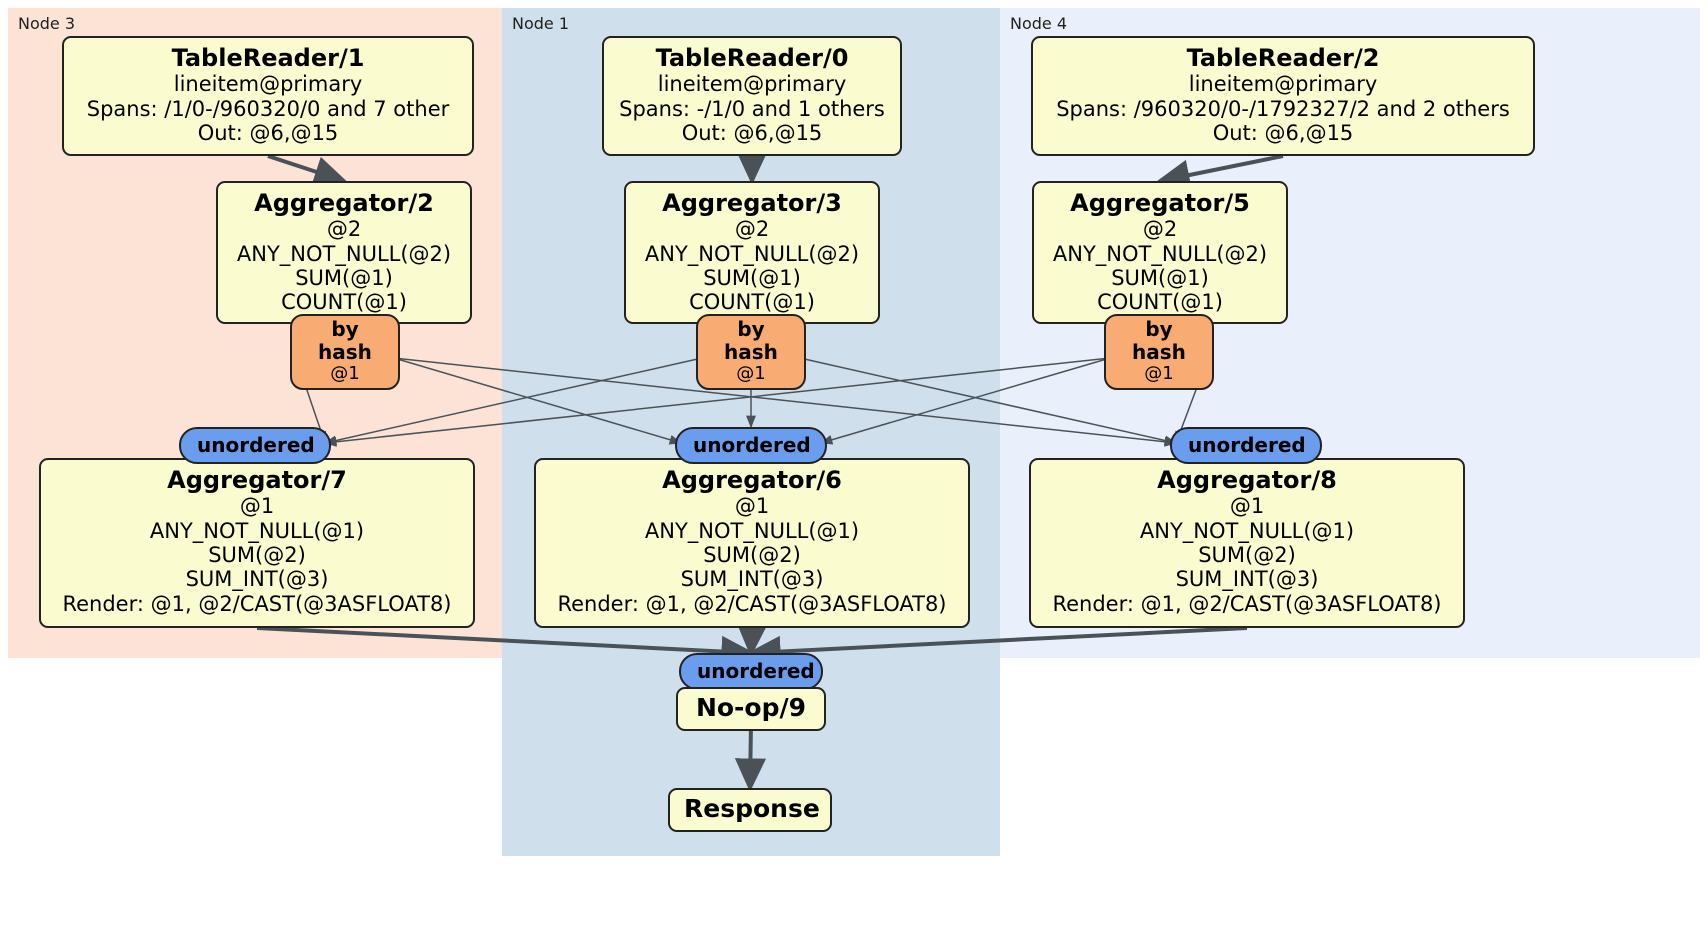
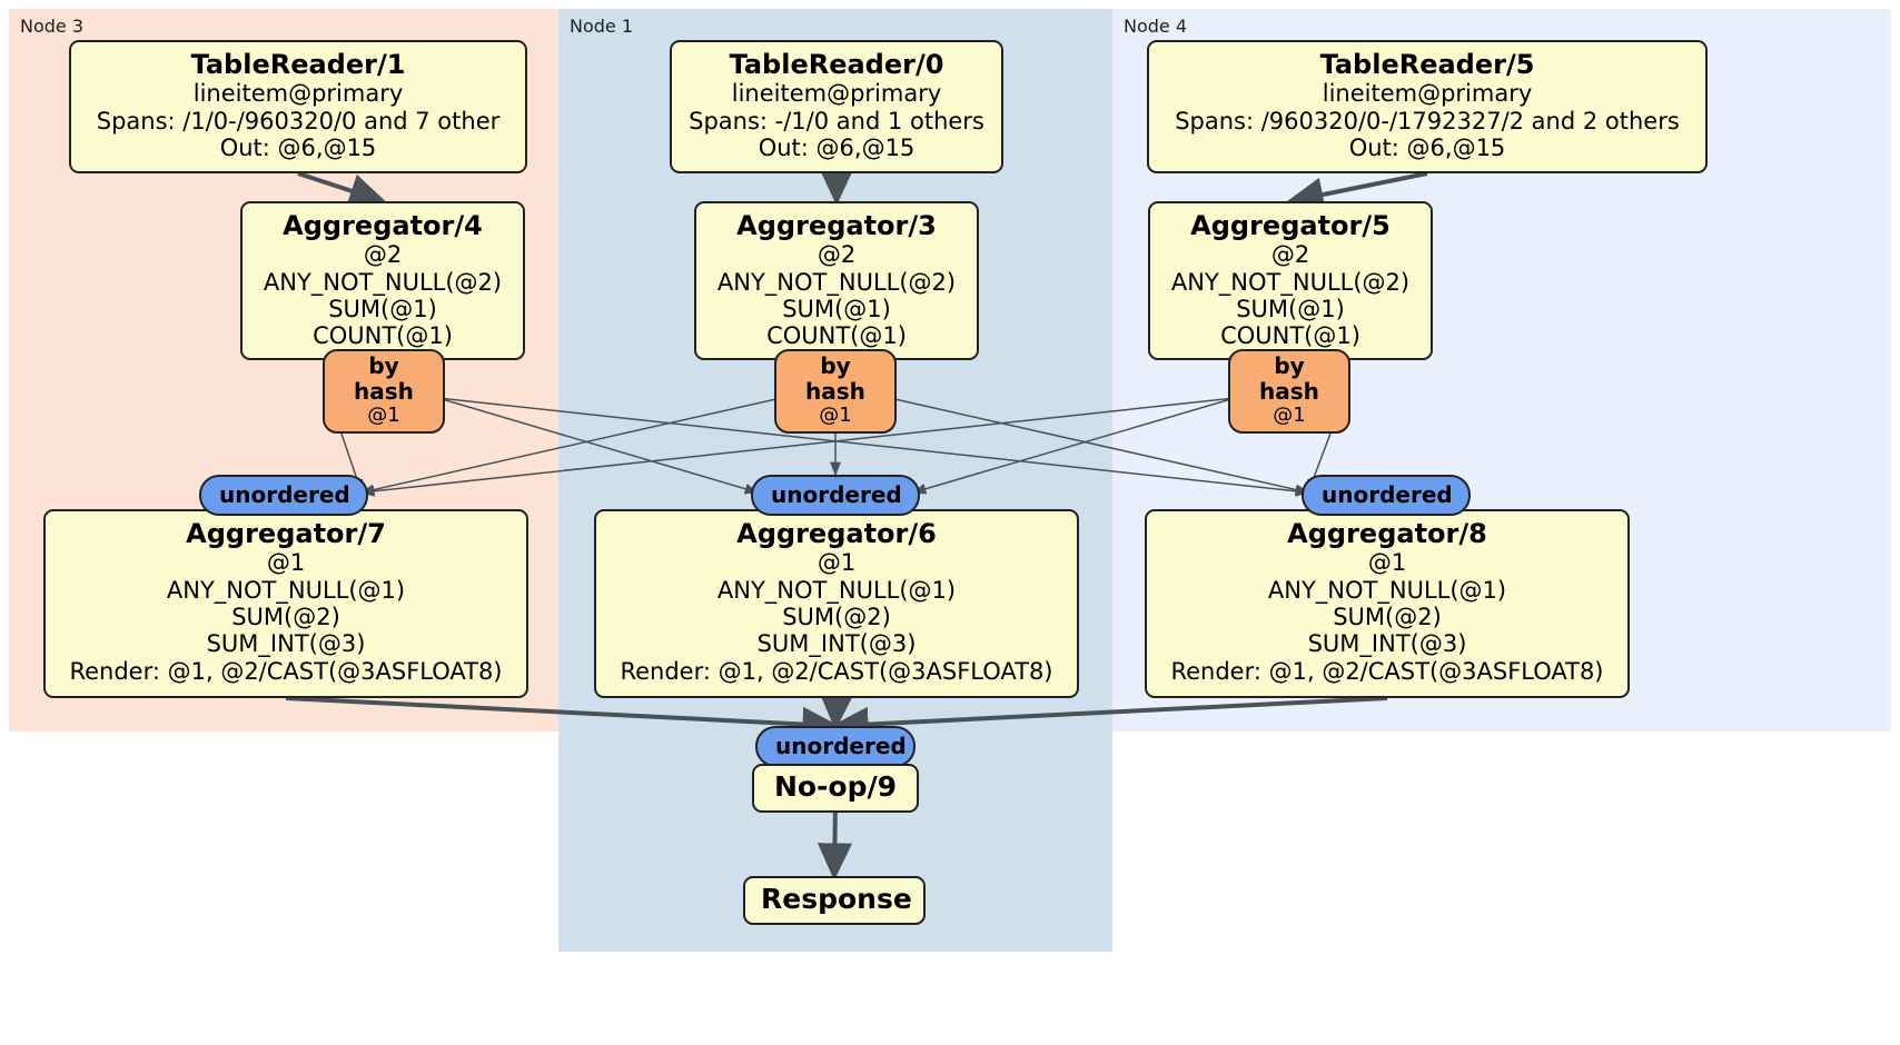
  Node 3
  Node 1
  Node 4
  TableReader/1
  lineitem@primary
  Spans: /1/0-/960320/0 and 7 other
  Out: @6,@15
  TableReader/0
  lineitem@primary
  Spans: -/1/0 and 1 others
  Out: @6,@15
- TableReader/2
+ TableReader/5
  lineitem@primary
  Spans: /960320/0-/1792327/2 and 2 others
  Out: @6,@15
- Aggregator/2
+ Aggregator/4
  @2
  ANY_NOT_NULL(@2)
  SUM(@1)
  COUNT(@1)
  Aggregator/3
  @2
  ANY_NOT_NULL(@2)
  SUM(@1)
  COUNT(@1)
  Aggregator/5
  @2
  ANY_NOT_NULL(@2)
  SUM(@1)
  COUNT(@1)
  Aggregator/7
  @1
  ANY_NOT_NULL(@1)
  SUM(@2)
  SUM_INT(@3)
  Render: @1, @2/CAST(@3ASFLOAT8)
  Aggregator/6
  @1
  ANY_NOT_NULL(@1)
  SUM(@2)
  SUM_INT(@3)
  Render: @1, @2/CAST(@3ASFLOAT8)
  Aggregator/8
  @1
  ANY_NOT_NULL(@1)
  SUM(@2)
  SUM_INT(@3)
  Render: @1, @2/CAST(@3ASFLOAT8)
  by hash
  @1
  by hash
  @1
  by hash
  @1
  unordered
  unordered
  unordered
  unordered
  No-op/9
  Response
